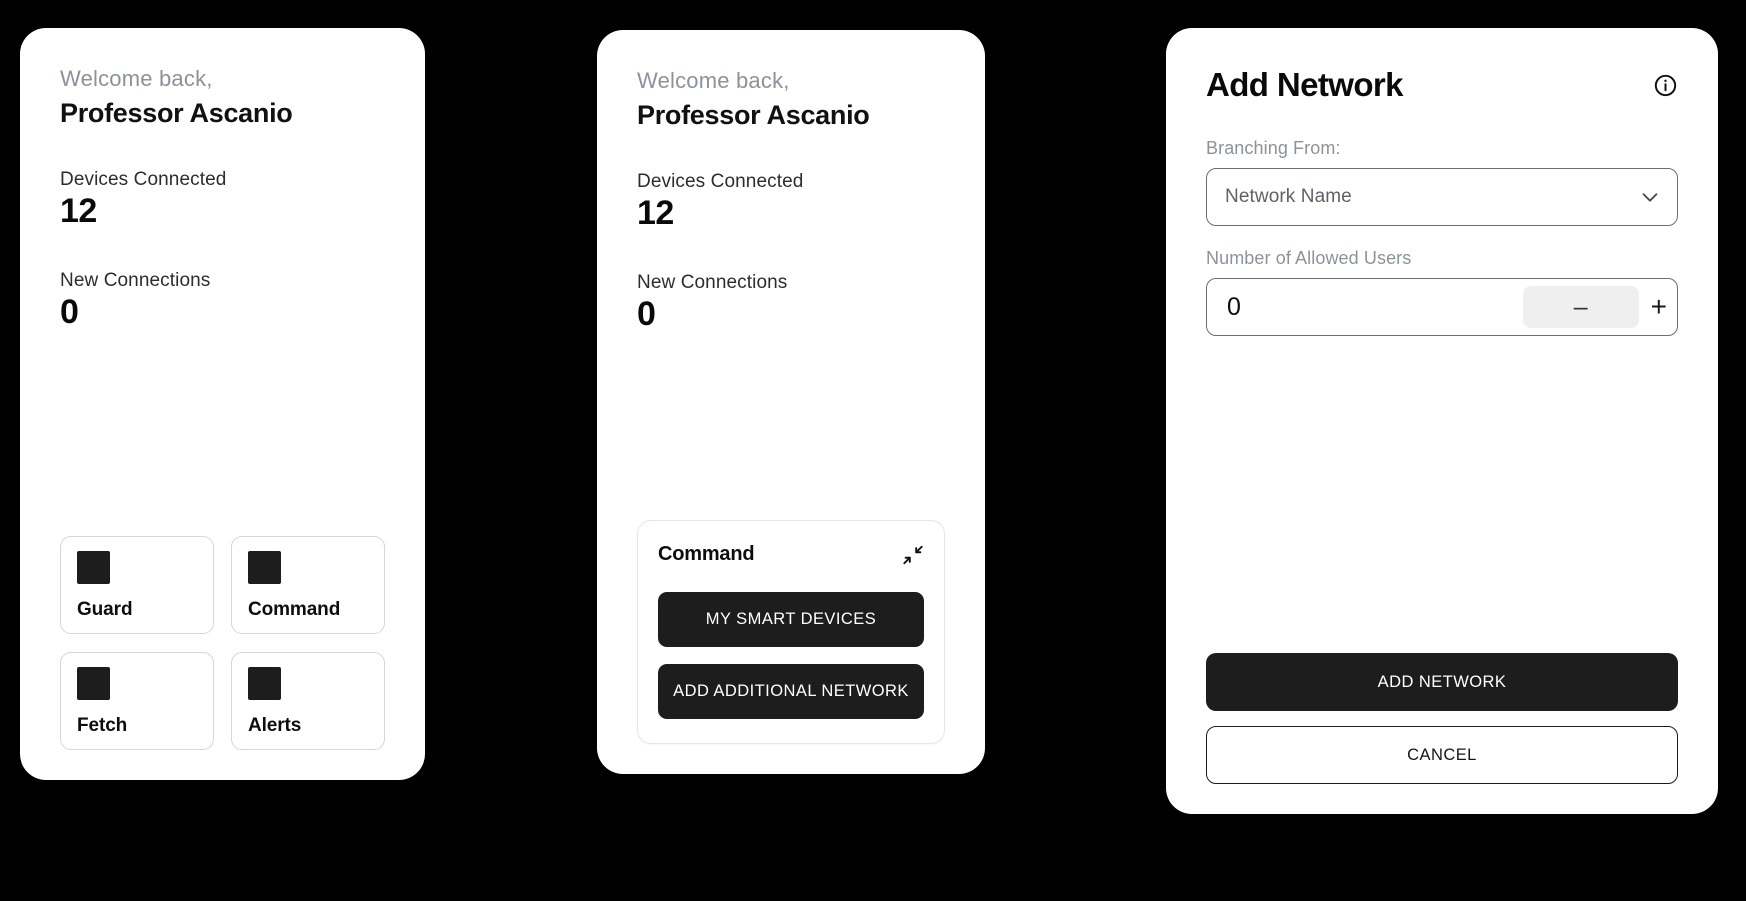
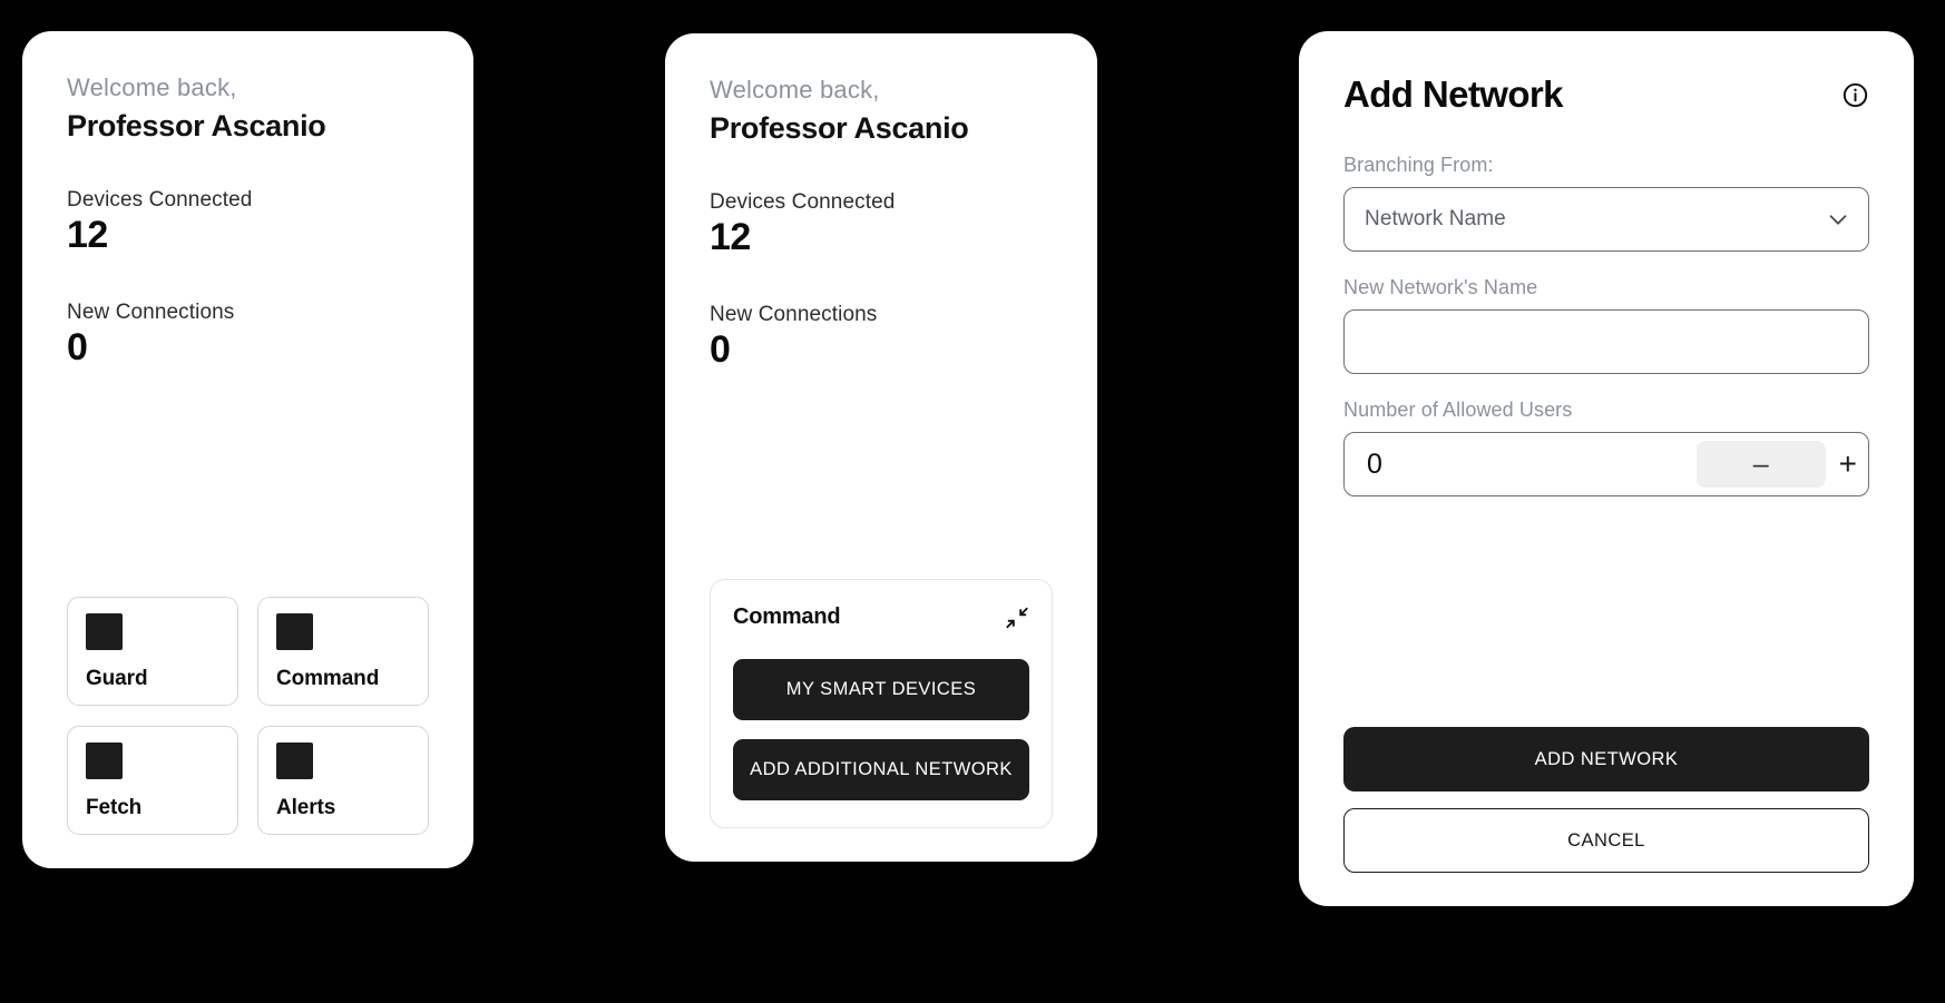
  Welcome back,
  Professor Ascanio
  Devices Connected
  12
  New Connections
  0
  Guard
  Command
  Fetch
  Alerts
  Welcome back,
  Professor Ascanio
  Devices Connected
  12
  New Connections
  0
  Command
  MY SMART DEVICES
  ADD ADDITIONAL NETWORK
  Add Network
  Branching From:
  Network Name
+ New Network's Name
  Number of Allowed Users
  0
  –
  +
  ADD NETWORK
  CANCEL
